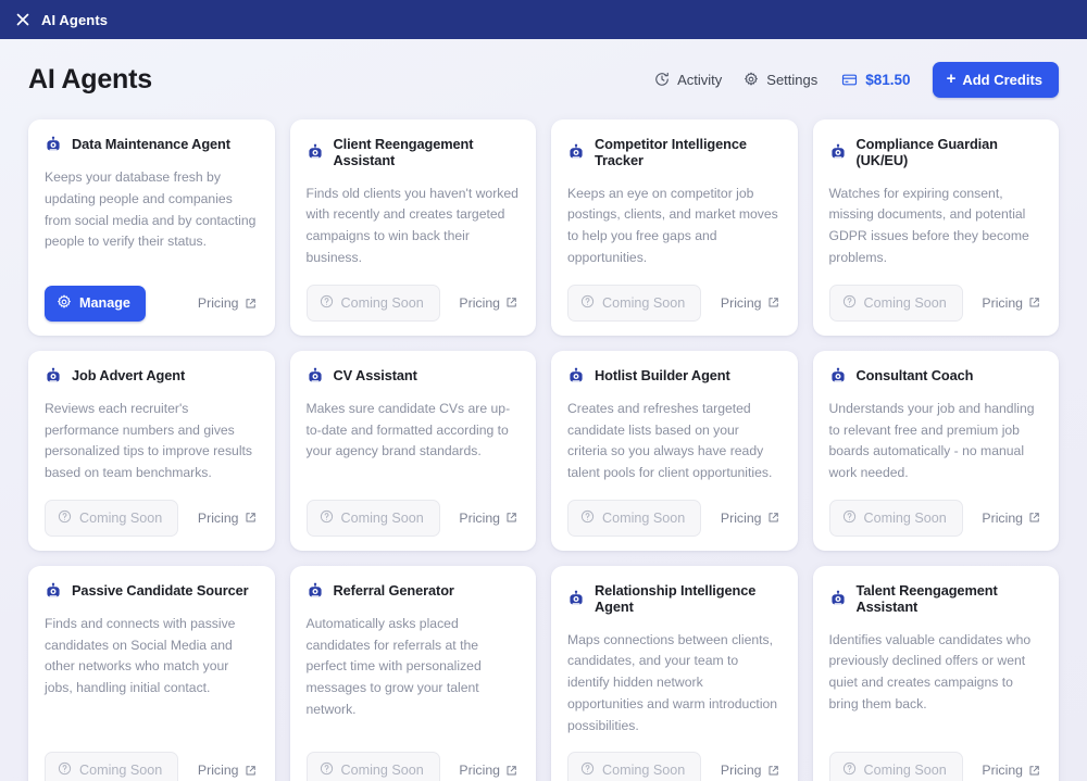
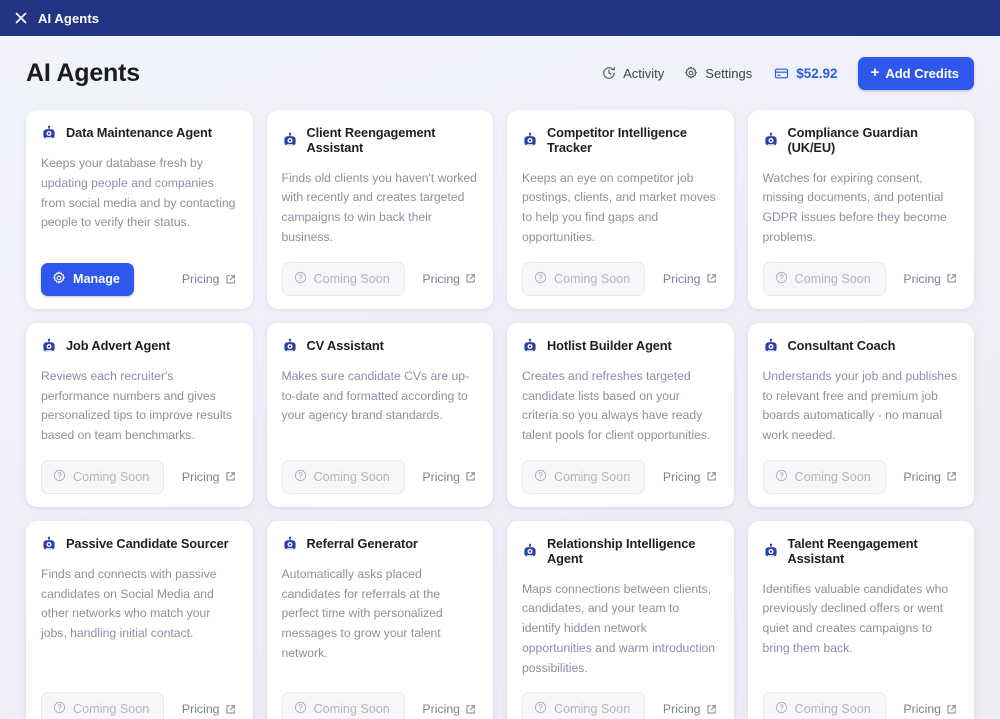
  AI Agents
  AI Agents
  Activity
  Settings
- $81.50
+ $52.92
  +
  Add Credits
  Data Maintenance Agent
  Keeps your database fresh by updating people and companies from social media and by contacting people to verify their status.
  Manage
  Pricing
  Client Reengagement Assistant
  Finds old clients you haven't worked with recently and creates targeted campaigns to win back their business.
  Coming Soon
  Pricing
  Competitor Intelligence Tracker
- Keeps an eye on competitor job postings, clients, and market moves to help you free gaps and opportunities.
+ Keeps an eye on competitor job postings, clients, and market moves to help you find gaps and opportunities.
  Coming Soon
  Pricing
  Compliance Guardian (UK/EU)
  Watches for expiring consent, missing documents, and potential GDPR issues before they become problems.
  Coming Soon
  Pricing
  Job Advert Agent
  Reviews each recruiter's performance numbers and gives personalized tips to improve results based on team benchmarks.
  Coming Soon
  Pricing
  CV Assistant
  Makes sure candidate CVs are up-to-date and formatted according to your agency brand standards.
  Coming Soon
  Pricing
  Hotlist Builder Agent
  Creates and refreshes targeted candidate lists based on your criteria so you always have ready talent pools for client opportunities.
  Coming Soon
  Pricing
  Consultant Coach
- Understands your job and handling to relevant free and premium job boards automatically - no manual work needed.
+ Understands your job and publishes to relevant free and premium job boards automatically - no manual work needed.
  Coming Soon
  Pricing
  Passive Candidate Sourcer
  Finds and connects with passive candidates on Social Media and other networks who match your jobs, handling initial contact.
  Coming Soon
  Pricing
  Referral Generator
  Automatically asks placed candidates for referrals at the perfect time with personalized messages to grow your talent network.
  Coming Soon
  Pricing
  Relationship Intelligence Agent
  Maps connections between clients, candidates, and your team to identify hidden network opportunities and warm introduction possibilities.
  Coming Soon
  Pricing
  Talent Reengagement Assistant
  Identifies valuable candidates who previously declined offers or went quiet and creates campaigns to bring them back.
  Coming Soon
  Pricing
